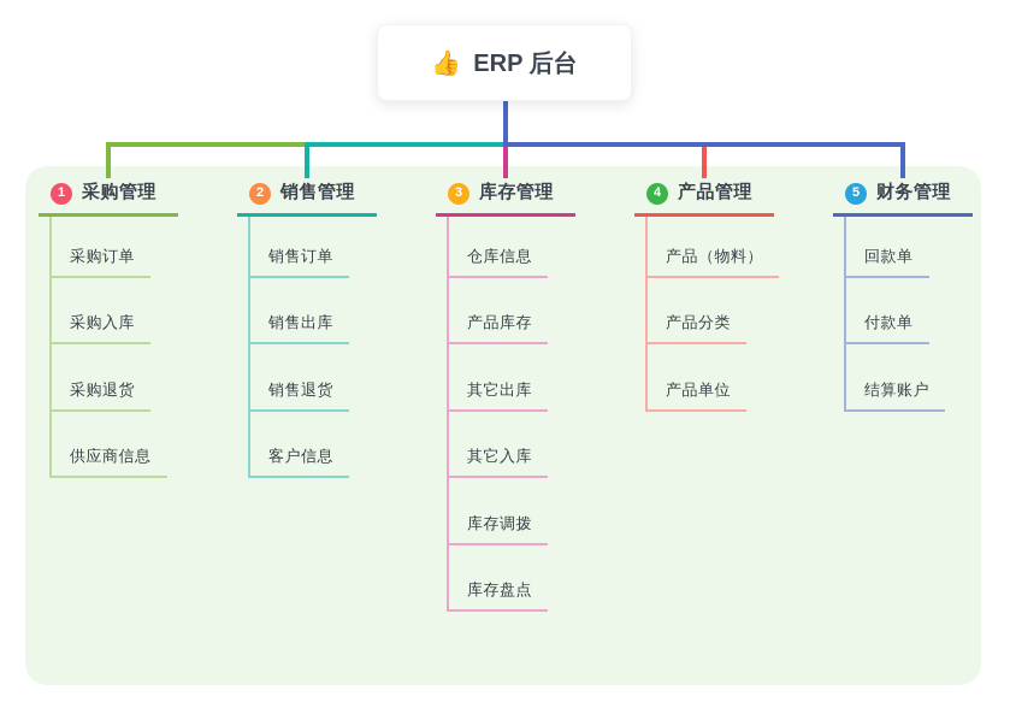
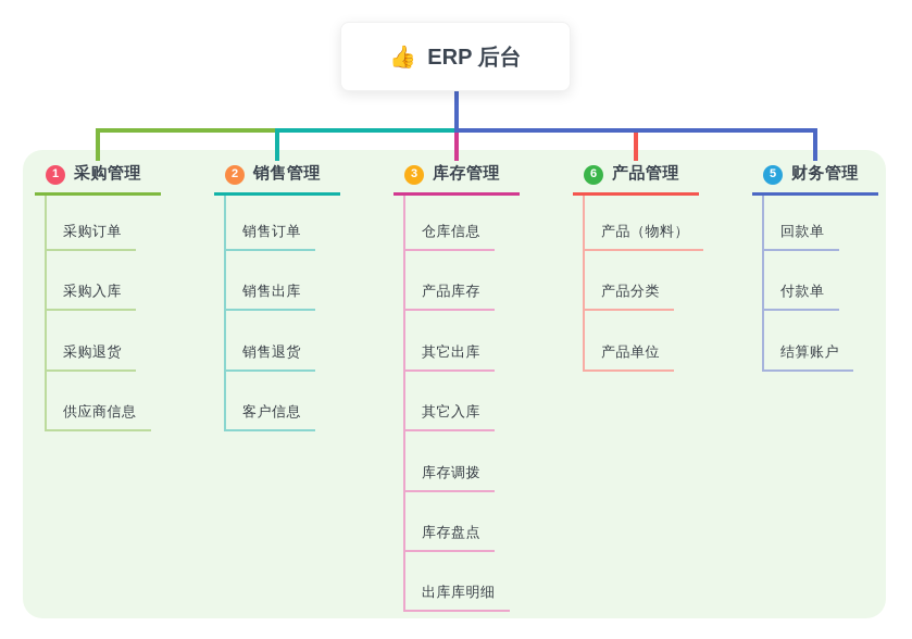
  👍
  ERP 后台
  1
  采购管理
  采购订单
  采购入库
  采购退货
  供应商信息
  2
  销售管理
  销售订单
  销售出库
  销售退货
  客户信息
  3
  库存管理
  仓库信息
  产品库存
  其它出库
  其它入库
  库存调拨
  库存盘点
+ 出库库明细
- 4
+ 6
  产品管理
  产品（物料）
  产品分类
  产品单位
  5
  财务管理
  回款单
  付款单
  结算账户
